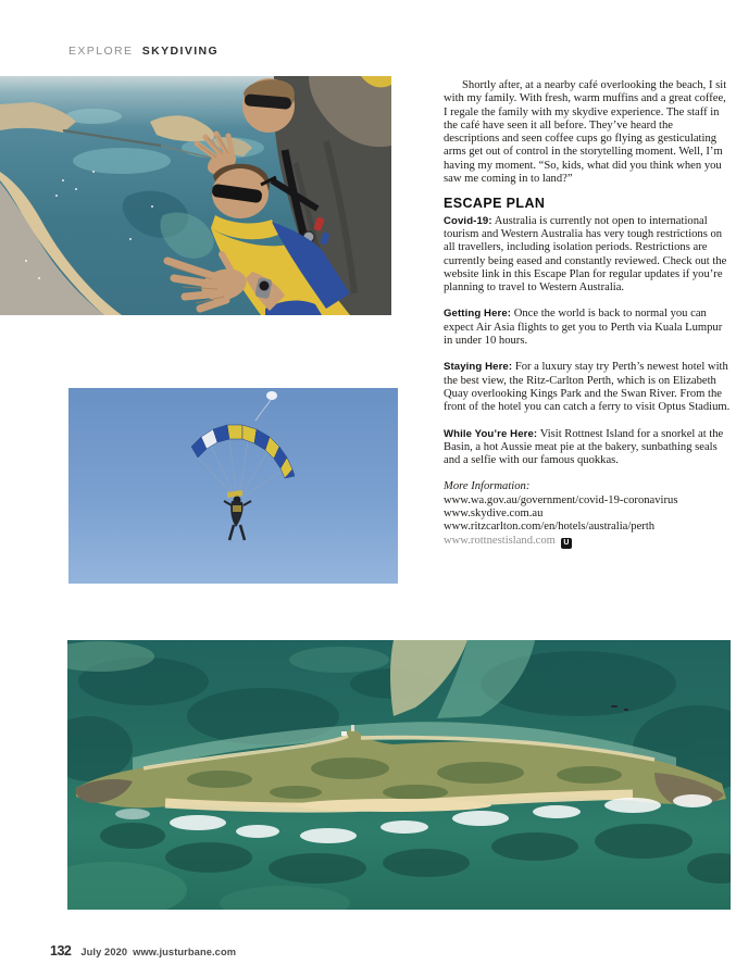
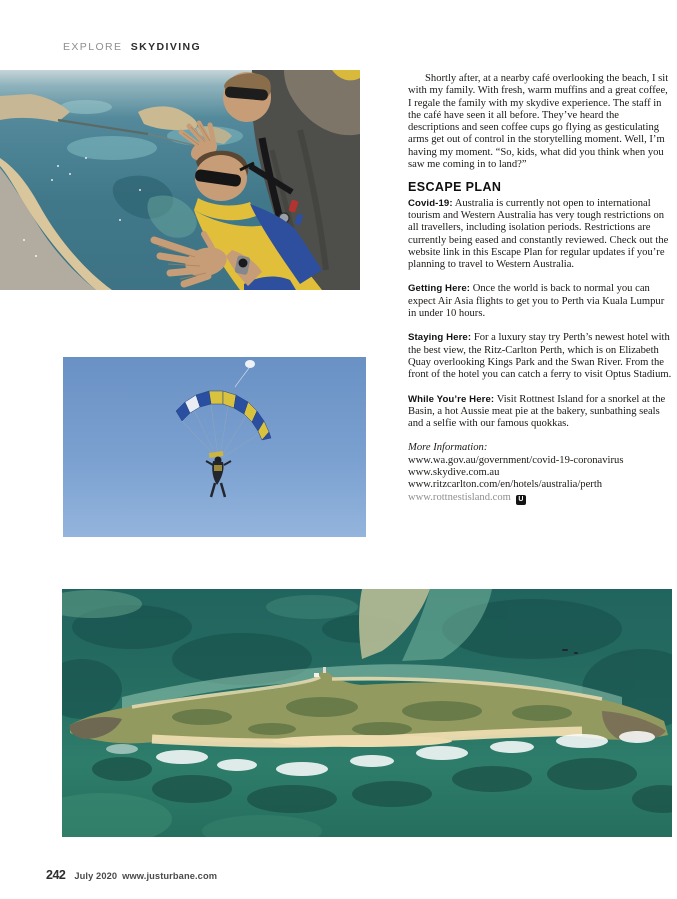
  EXPLORE SKYDIVING
  Shortly after, at a nearby café overlooking the beach, I sit with my family. With fresh, warm muffins and a great coffee, I regale the family with my skydive experience. The staff in the café have seen it all before. They’ve heard the descriptions and seen coffee cups go flying as gesticulating arms get out of control in the storytelling moment. Well, I’m having my moment. “So, kids, what did you think when you saw me coming in to land?”
  ESCAPE PLAN
  Covid-19: Australia is currently not open to international tourism and Western Australia has very tough restrictions on all travellers, including isolation periods. Restrictions are currently being eased and constantly reviewed. Check out the website link in this Escape Plan for regular updates if you’re planning to travel to Western Australia.
  Getting Here: Once the world is back to normal you can expect Air Asia flights to get you to Perth via Kuala Lumpur in under 10 hours.
  Staying Here: For a luxury stay try Perth’s newest hotel with the best view, the Ritz-Carlton Perth, which is on Elizabeth Quay overlooking Kings Park and the Swan River. From the front of the hotel you can catch a ferry to visit Optus Stadium.
  While You’re Here: Visit Rottnest Island for a snorkel at the Basin, a hot Aussie meat pie at the bakery, sunbathing seals and a selfie with our famous quokkas.
  More Information:
  www.wa.gov.au/government/covid-19-coronavirus
  www.skydive.com.au
  www.ritzcarlton.com/en/hotels/australia/perth
  www.rottnestisland.com
- 132
+ 242
  July 2020
  www.justurbane.com
